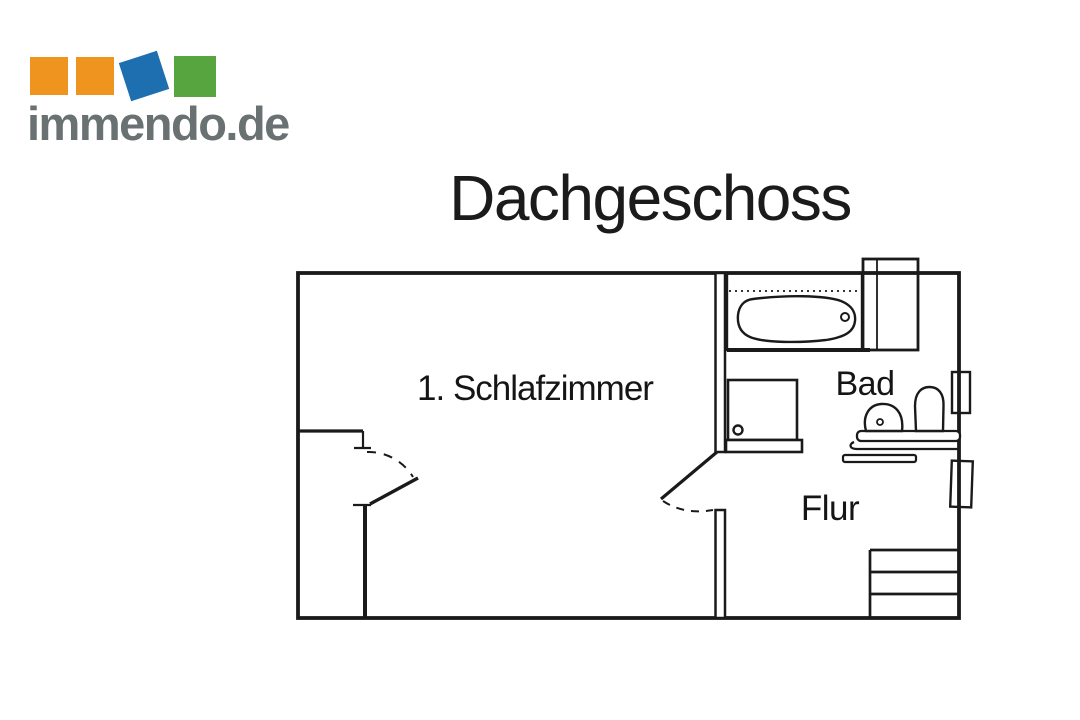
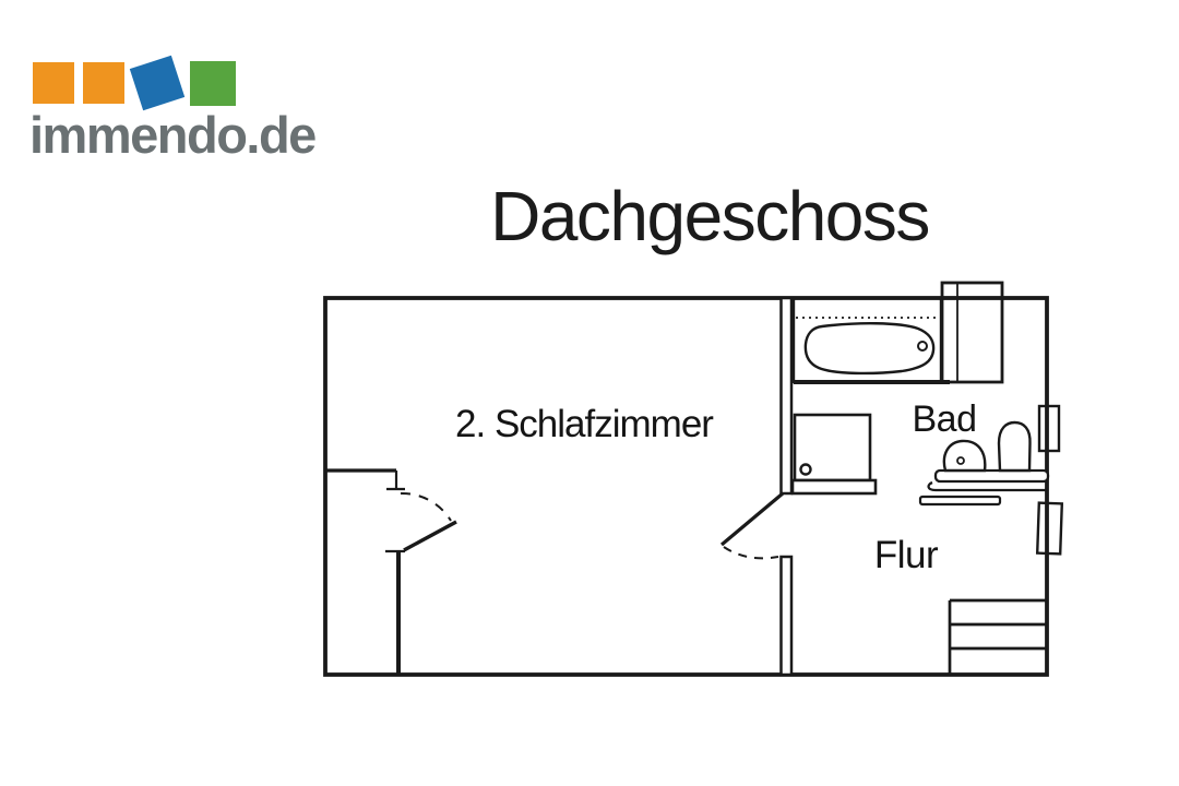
  immendo.de
  Dachgeschoss
- 1. Schlafzimmer
+ 2. Schlafzimmer
  Bad
  Flur
